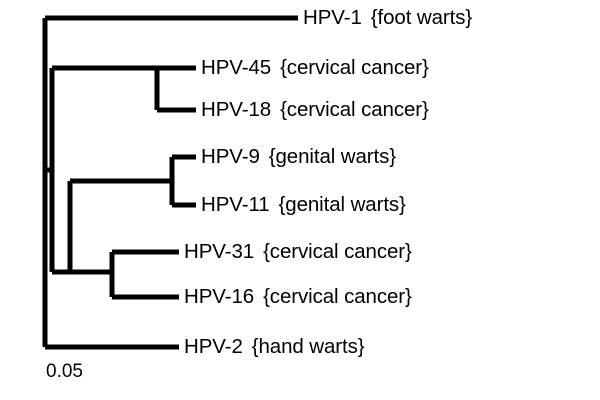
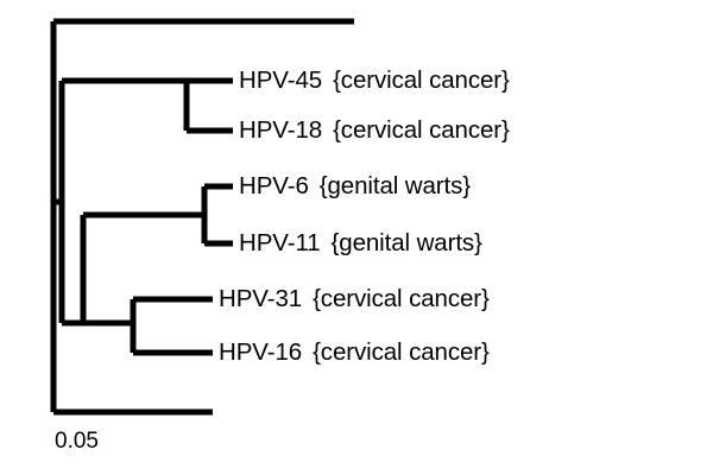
- HPV-1 {foot warts}
  HPV-45 {cervical cancer}
  HPV-18 {cervical cancer}
- HPV-9 {genital warts}
+ HPV-6 {genital warts}
  HPV-11 {genital warts}
  HPV-31 {cervical cancer}
  HPV-16 {cervical cancer}
- HPV-2 {hand warts}
  0.05
